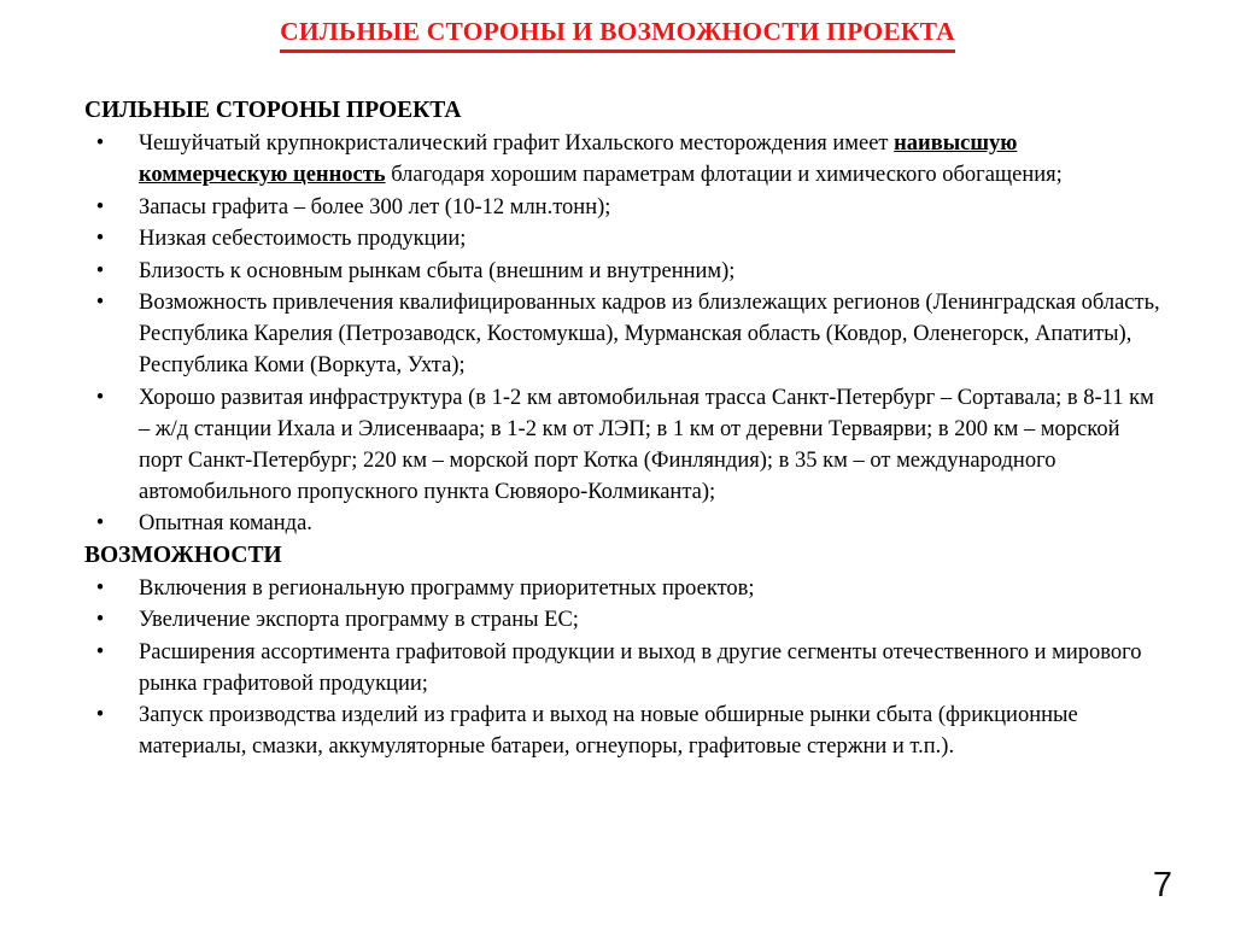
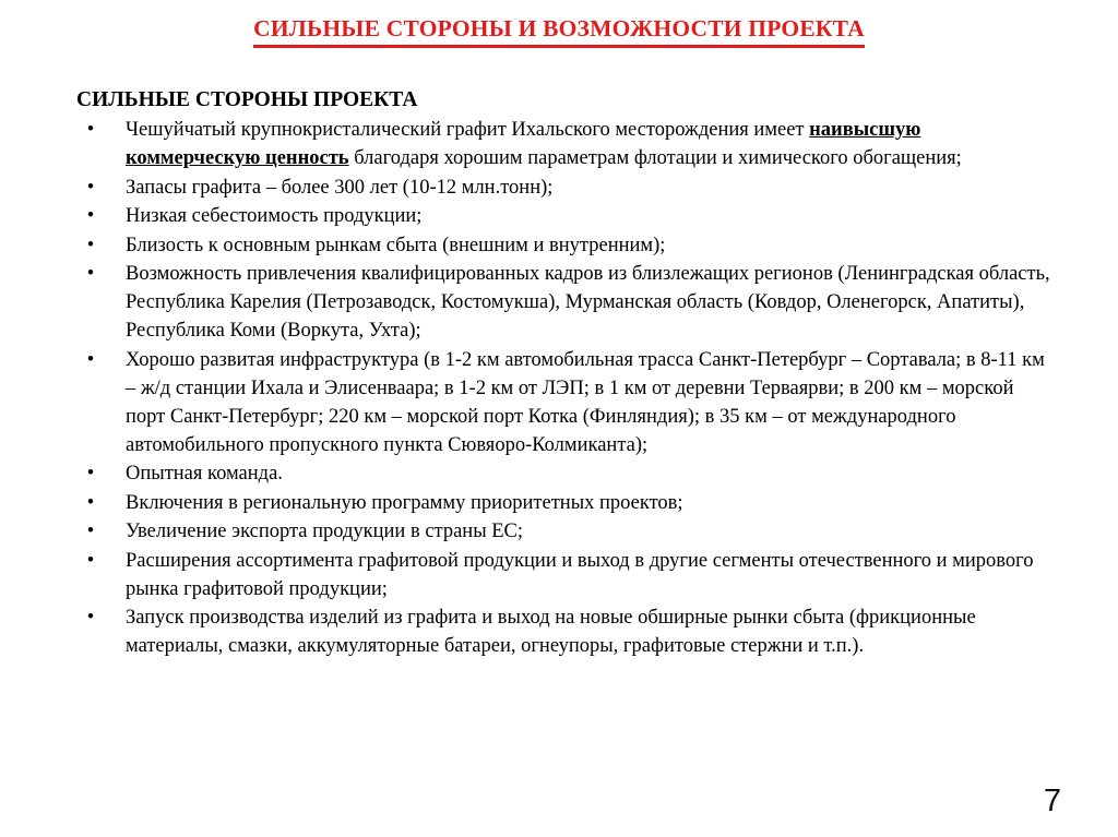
  СИЛЬНЫЕ СТОРОНЫ И ВОЗМОЖНОСТИ ПРОЕКТА
  СИЛЬНЫЕ СТОРОНЫ ПРОЕКТА
  •
  Чешуйчатый крупнокристалический графит Ихальского месторождения имеет наивысшую коммерческую ценность благодаря хорошим параметрам флотации и химического обогащения;
  •
  Запасы графита – более 300 лет (10-12 млн.тонн);
  •
  Низкая себестоимость продукции;
  •
  Близость к основным рынкам сбыта (внешним и внутренним);
  •
  Возможность привлечения квалифицированных кадров из близлежащих регионов (Ленинградская область, Республика Карелия (Петрозаводск, Костомукша), Мурманская область (Ковдор, Оленегорск, Апатиты), Республика Коми (Воркута, Ухта);
  •
  Хорошо развитая инфраструктура (в 1-2 км автомобильная трасса Санкт-Петербург – Сортавала; в 8-11 км – ж/д станции Ихала и Элисенваара; в 1-2 км от ЛЭП; в 1 км от деревни Терваярви; в 200 км – морской порт Санкт-Петербург; 220 км – морской порт Котка (Финляндия); в 35 км – от международного автомобильного пропускного пункта Сювяоро-Колмиканта);
  •
  Опытная команда.
- ВОЗМОЖНОСТИ
  •
  Включения в региональную программу приоритетных проектов;
  •
- Увеличение экспорта программу в страны ЕС;
+ Увеличение экспорта продукции в страны ЕС;
  •
  Расширения ассортимента графитовой продукции и выход в другие сегменты отечественного и мирового рынка графитовой продукции;
  •
  Запуск производства изделий из графита и выход на новые обширные рынки сбыта (фрикционные материалы, смазки, аккумуляторные батареи, огнеупоры, графитовые стержни и т.п.).
  7
